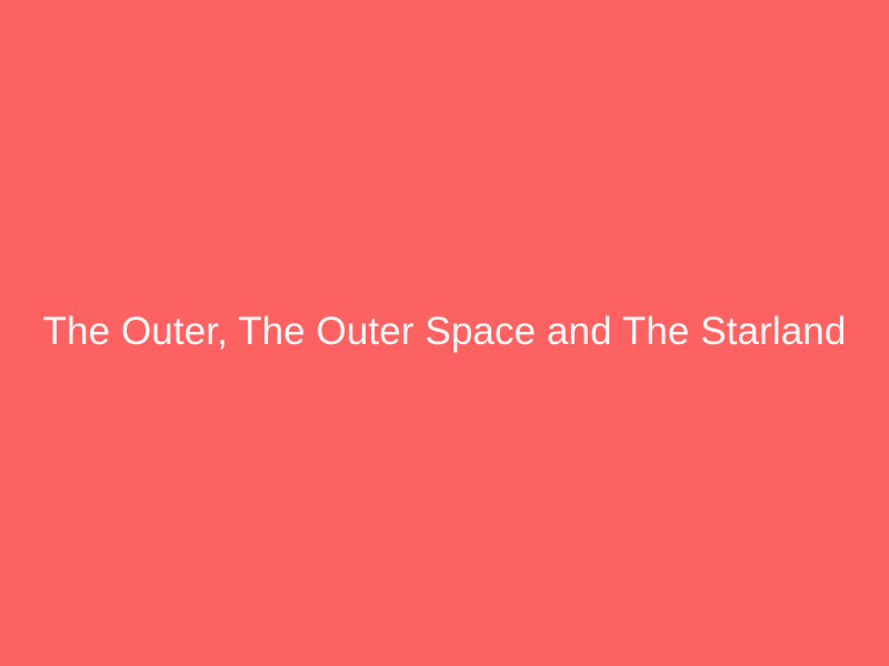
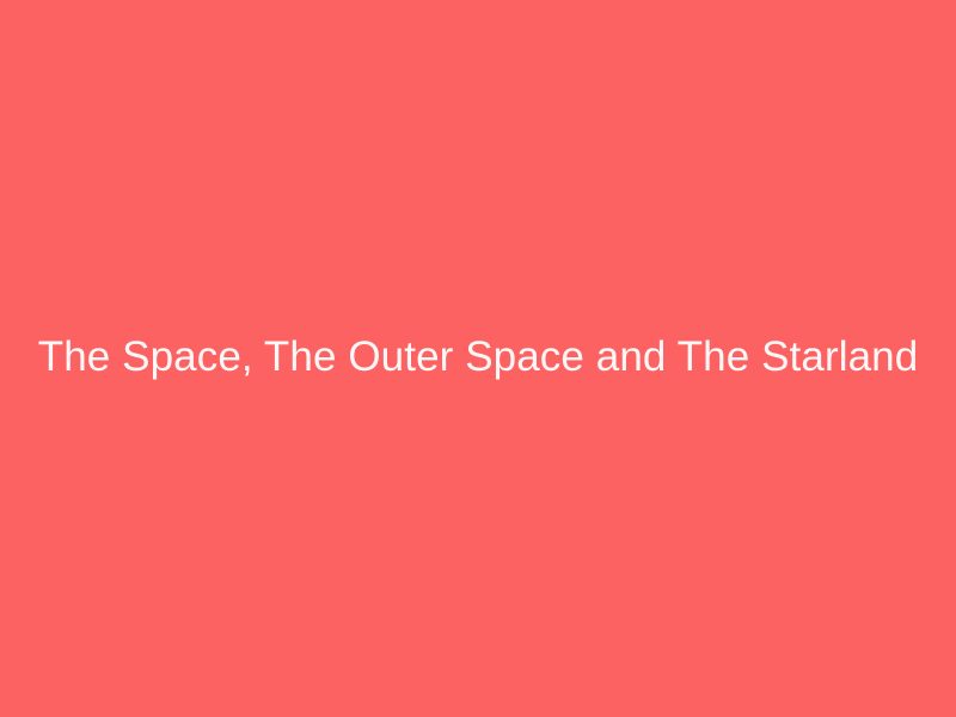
- The Outer, The Outer Space and The Starland
+ The Space, The Outer Space and The Starland
